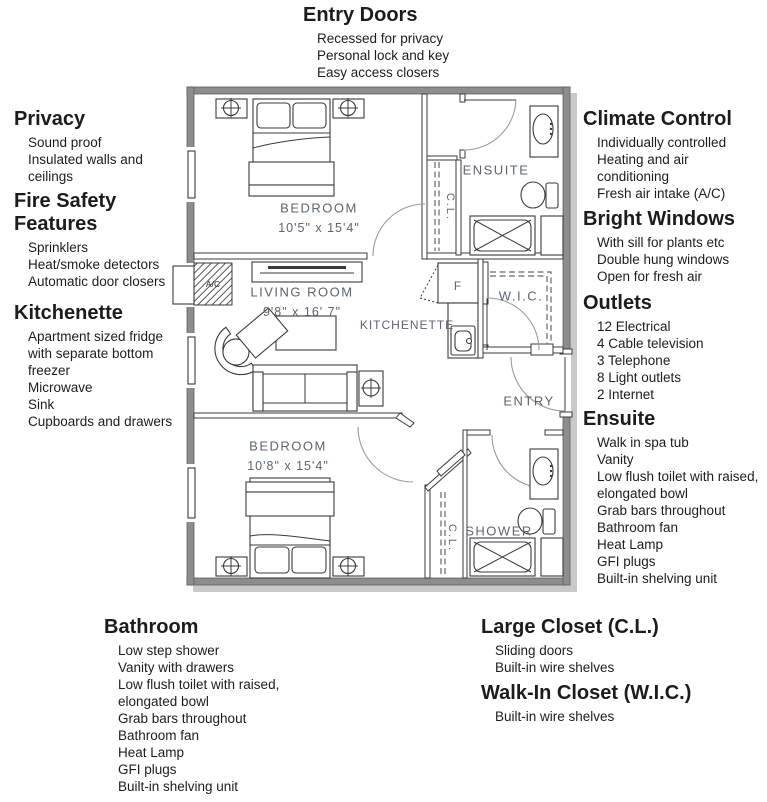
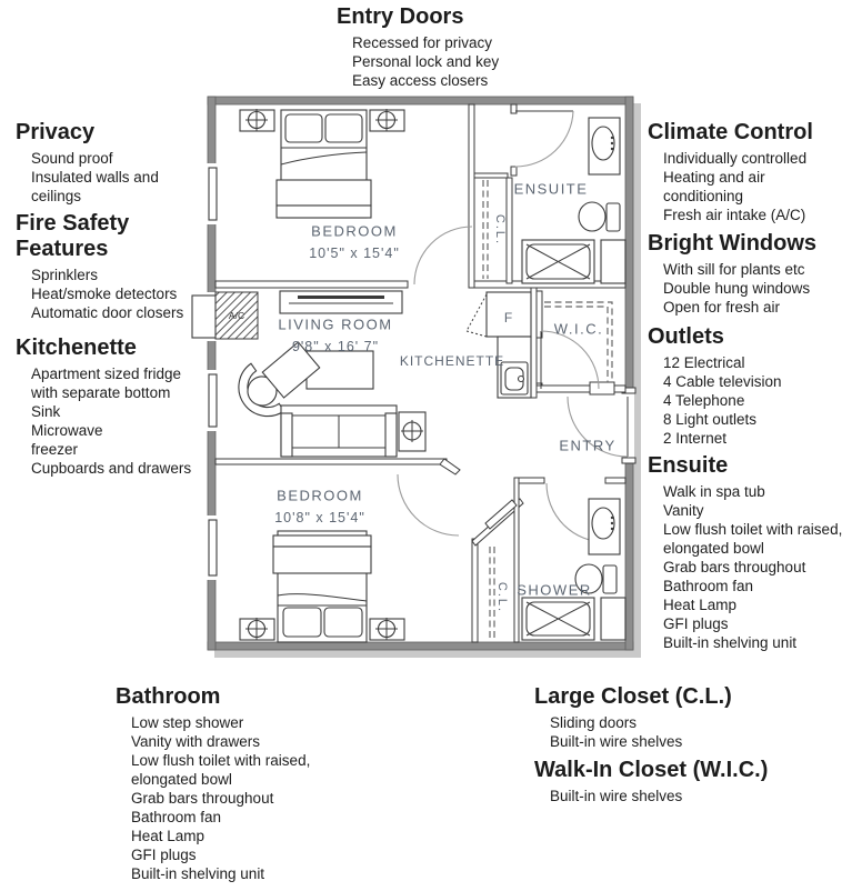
  BEDROOM
  10'5" x 15'4"
  ENSUITE
  LIVING ROOM
  9'8" x 16' 7"
  KITCHENETTE
  W.I.C.
  F
  ENTRY
  BEDROOM
  10'8" x 15'4"
  SHOWER
  A/C
  Entry Doors
  Recessed for privacy
  Personal lock and key
  Easy access closers
  Privacy
  Sound proof
  Insulated walls and
  ceilings
  Fire Safety Features
  Sprinklers
  Heat/smoke detectors
  Automatic door closers
  Kitchenette
  Apartment sized fridge
  with separate bottom
- freezer
+ Sink
  Microwave
- Sink
+ freezer
  Cupboards and drawers
  Climate Control
  Individually controlled
  Heating and air
  conditioning
  Fresh air intake (A/C)
  Bright Windows
  With sill for plants etc
  Double hung windows
  Open for fresh air
  Outlets
  12 Electrical
  4 Cable television
- 3 Telephone
+ 4 Telephone
  8 Light outlets
  2 Internet
  Ensuite
  Walk in spa tub
  Vanity
  Low flush toilet with raised,
  elongated bowl
  Grab bars throughout
  Bathroom fan
  Heat Lamp
  GFI plugs
  Built-in shelving unit
  Bathroom
  Low step shower
  Vanity with drawers
  Low flush toilet with raised,
  elongated bowl
  Grab bars throughout
  Bathroom fan
  Heat Lamp
  GFI plugs
  Built-in shelving unit
  Large Closet (C.L.)
  Sliding doors
  Built-in wire shelves
  Walk-In Closet (W.I.C.)
  Built-in wire shelves
